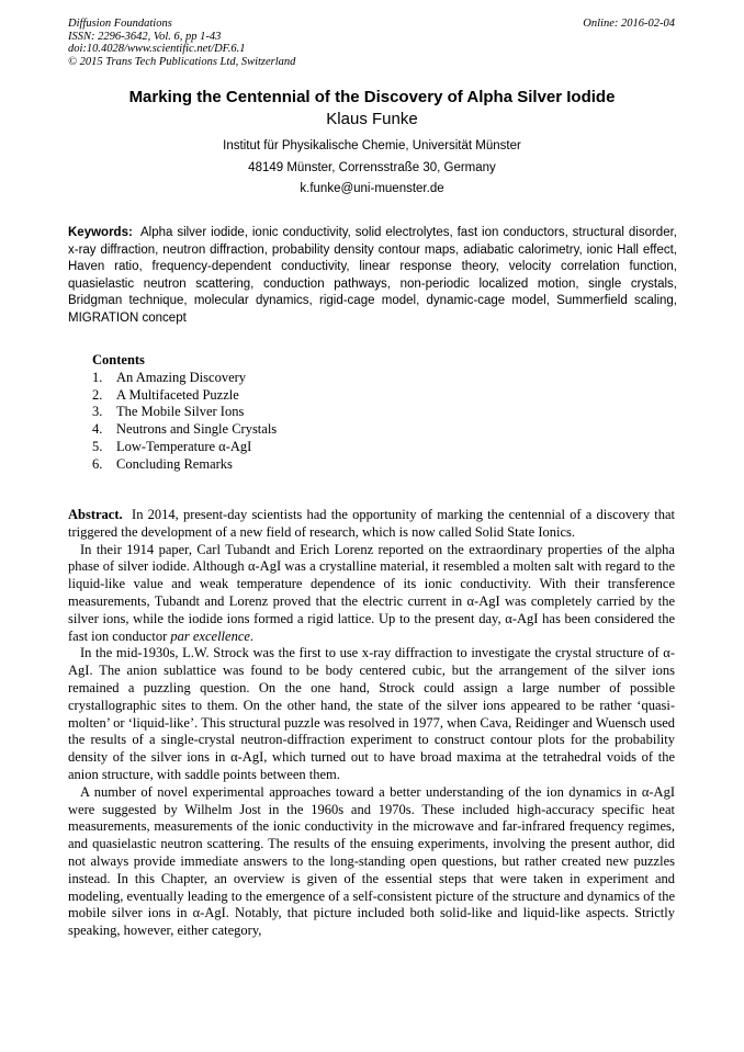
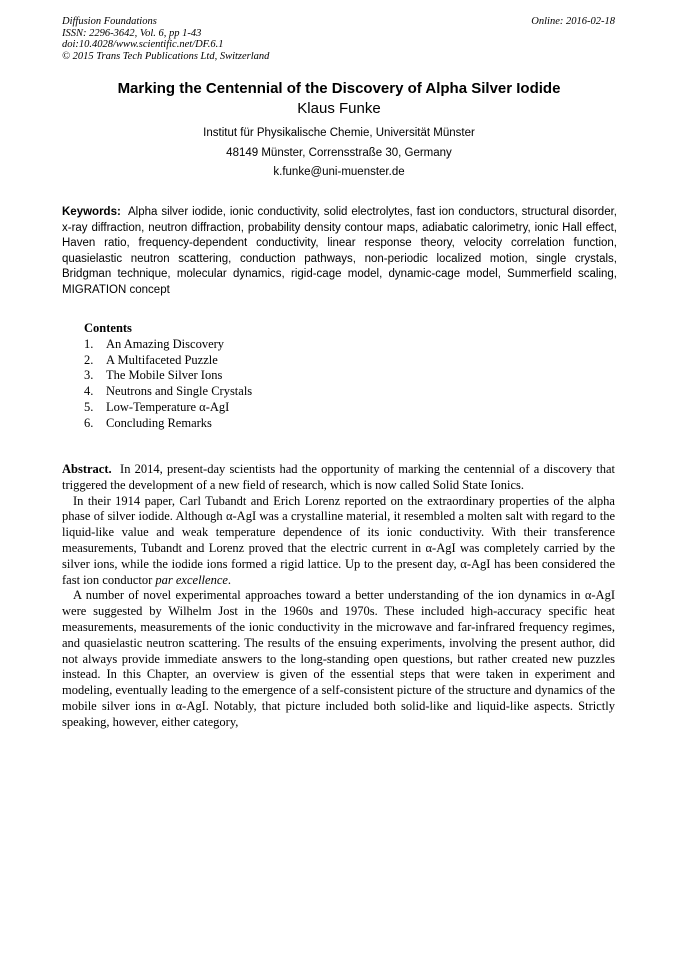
  Diffusion Foundations
  ISSN: 2296-3642, Vol. 6, pp 1-43
  doi:10.4028/www.scientific.net/DF.6.1
  © 2015 Trans Tech Publications Ltd, Switzerland
- Online: 2016-02-04
+ Online: 2016-02-18
  Marking the Centennial of the Discovery of Alpha Silver Iodide
  Klaus Funke
  Institut für Physikalische Chemie, Universität Münster
  48149 Münster, Corrensstraße 30, Germany
  k.funke@uni-muenster.de
  Keywords: Alpha silver iodide, ionic conductivity, solid electrolytes, fast ion conductors, structural disorder, x-ray diffraction, neutron diffraction, probability density contour maps, adiabatic calorimetry, ionic Hall effect, Haven ratio, frequency-dependent conductivity, linear response theory, velocity correlation function, quasielastic neutron scattering, conduction pathways, non-periodic localized motion, single crystals, Bridgman technique, molecular dynamics, rigid-cage model, dynamic-cage model, Summerfield scaling, MIGRATION concept
  Contents
  1.
  An Amazing Discovery
  2.
  A Multifaceted Puzzle
  3.
  The Mobile Silver Ions
  4.
  Neutrons and Single Crystals
  5.
  Low-Temperature α-AgI
  6.
  Concluding Remarks
  Abstract. In 2014, present-day scientists had the opportunity of marking the centennial of a discovery that triggered the development of a new field of research, which is now called Solid State Ionics.
  In their 1914 paper, Carl Tubandt and Erich Lorenz reported on the extraordinary properties of the alpha phase of silver iodide. Although α-AgI was a crystalline material, it resembled a molten salt with regard to the liquid-like value and weak temperature dependence of its ionic conductivity. With their transference measurements, Tubandt and Lorenz proved that the electric current in α-AgI was completely carried by the silver ions, while the iodide ions formed a rigid lattice. Up to the present day, α-AgI has been considered the fast ion conductor par excellence.
- In the mid-1930s, L.W. Strock was the first to use x-ray diffraction to investigate the crystal structure of α-AgI. The anion sublattice was found to be body centered cubic, but the arrangement of the silver ions remained a puzzling question. On the one hand, Strock could assign a large number of possible crystallographic sites to them. On the other hand, the state of the silver ions appeared to be rather ‘quasi-molten’ or ‘liquid-like’. This structural puzzle was resolved in 1977, when Cava, Reidinger and Wuensch used the results of a single-crystal neutron-diffraction experiment to construct contour plots for the probability density of the silver ions in α-AgI, which turned out to have broad maxima at the tetrahedral voids of the anion structure, with saddle points between them.
  A number of novel experimental approaches toward a better understanding of the ion dynamics in α-AgI were suggested by Wilhelm Jost in the 1960s and 1970s. These included high-accuracy specific heat measurements, measurements of the ionic conductivity in the microwave and far-infrared frequency regimes, and quasielastic neutron scattering. The results of the ensuing experiments, involving the present author, did not always provide immediate answers to the long-standing open questions, but rather created new puzzles instead. In this Chapter, an overview is given of the essential steps that were taken in experiment and modeling, eventually leading to the emergence of a self-consistent picture of the structure and dynamics of the mobile silver ions in α-AgI. Notably, that picture included both solid-like and liquid-like aspects. Strictly speaking, however, either category,
